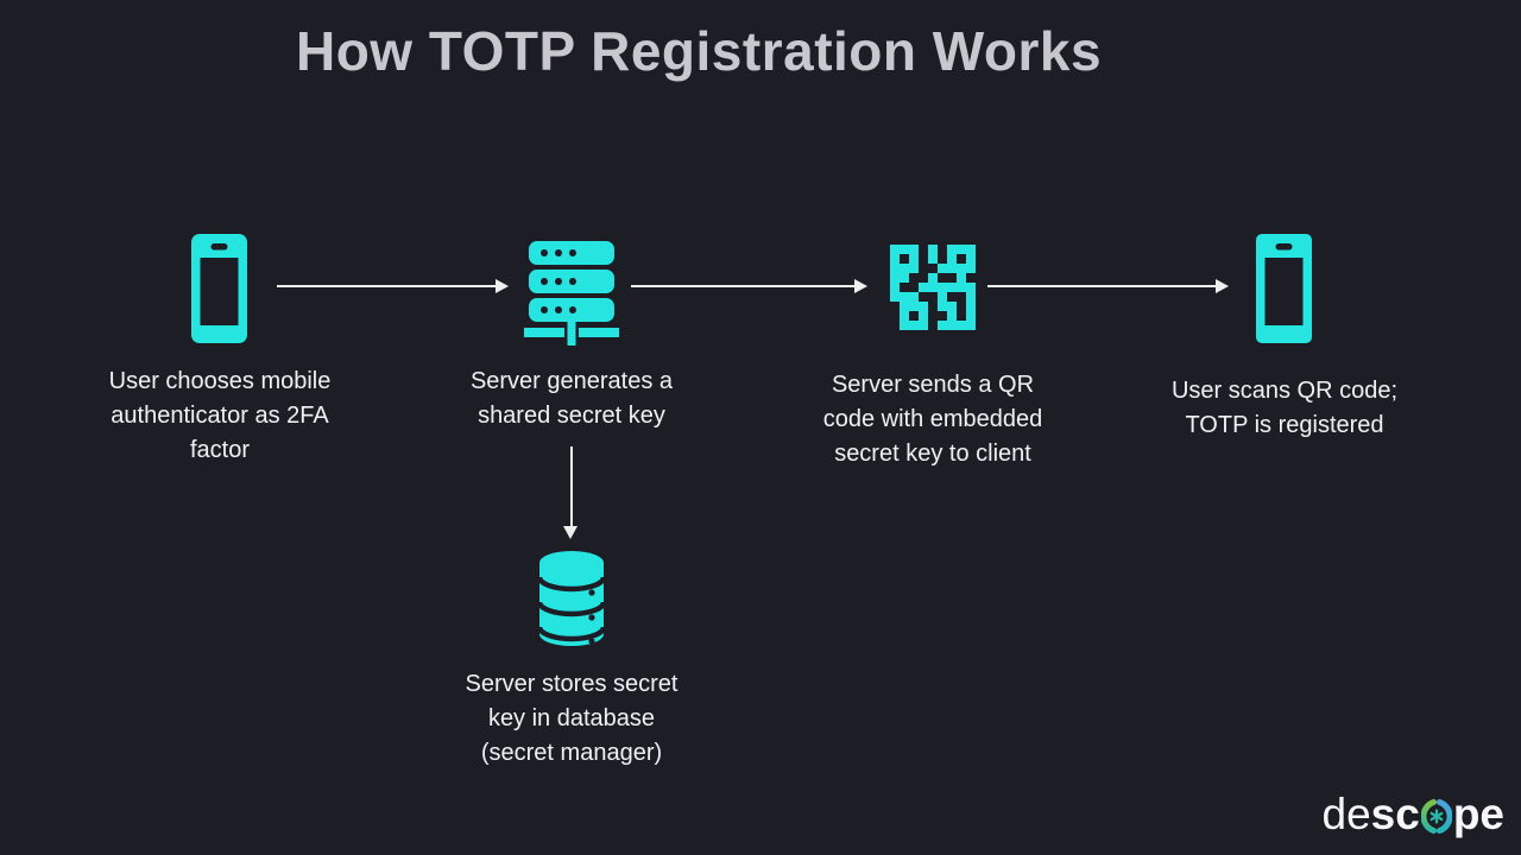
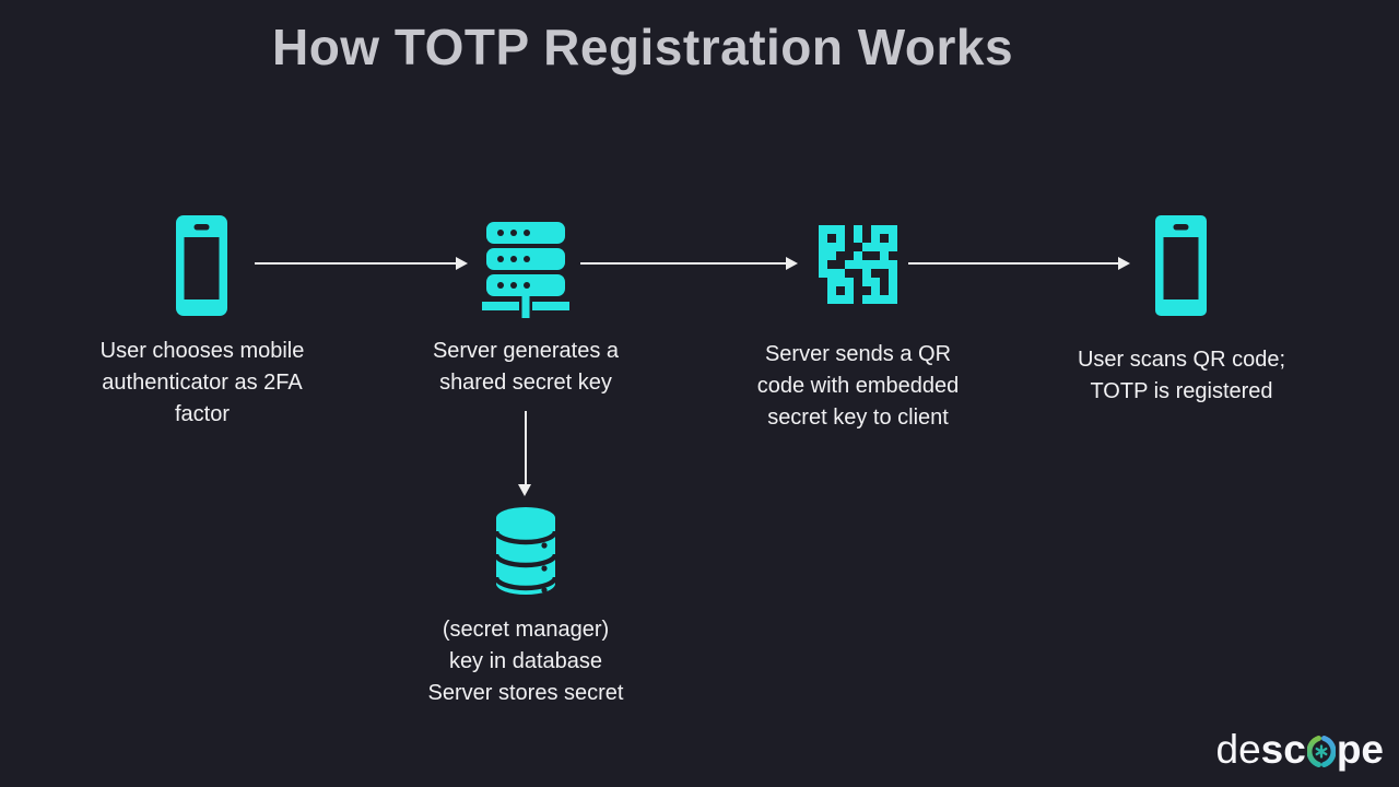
  How TOTP Registration Works
  User chooses mobile
  authenticator as 2FA
  factor
  Server generates a
  shared secret key
  Server sends a QR
  code with embedded
  secret key to client
  User scans QR code;
  TOTP is registered
- Server stores secret
+ (secret manager)
  key in database
- (secret manager)
+ Server stores secret
  de
  sc
  pe
